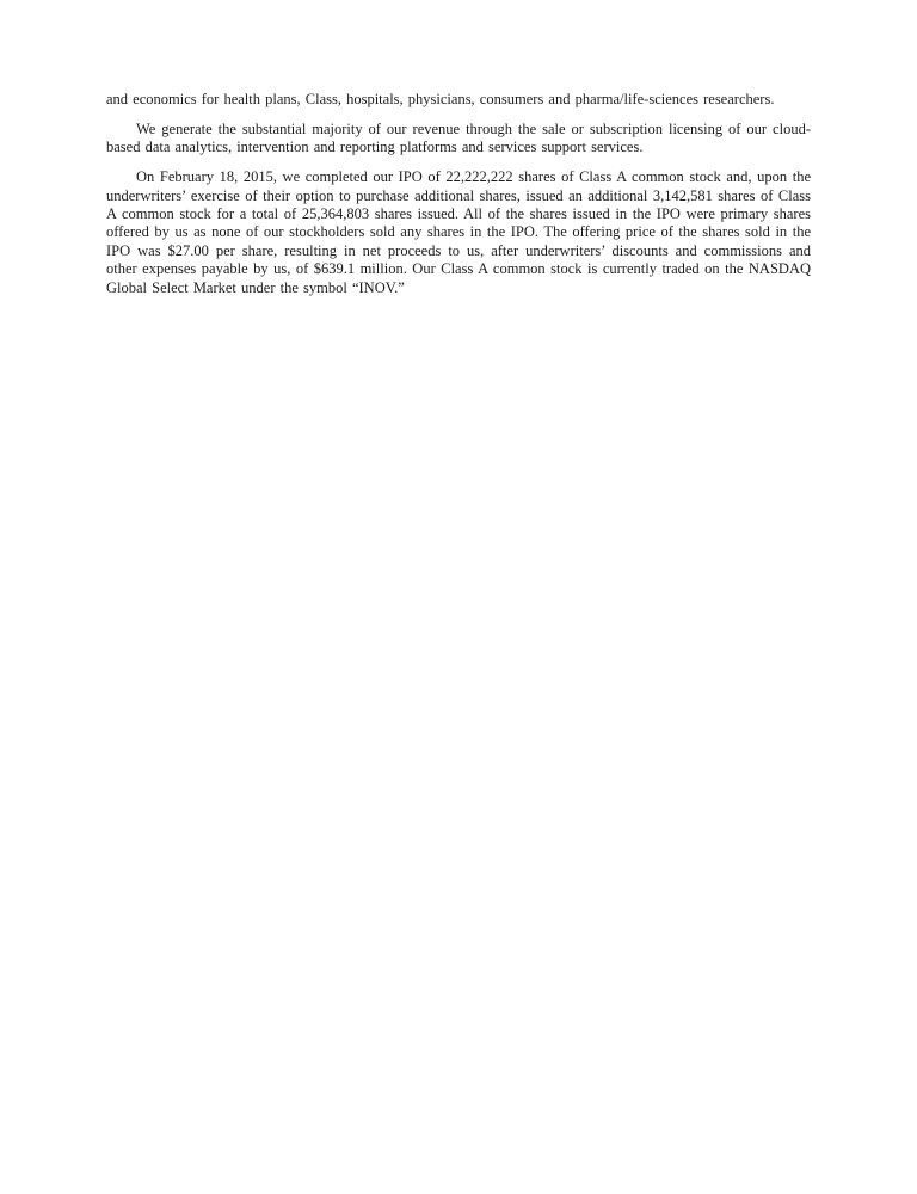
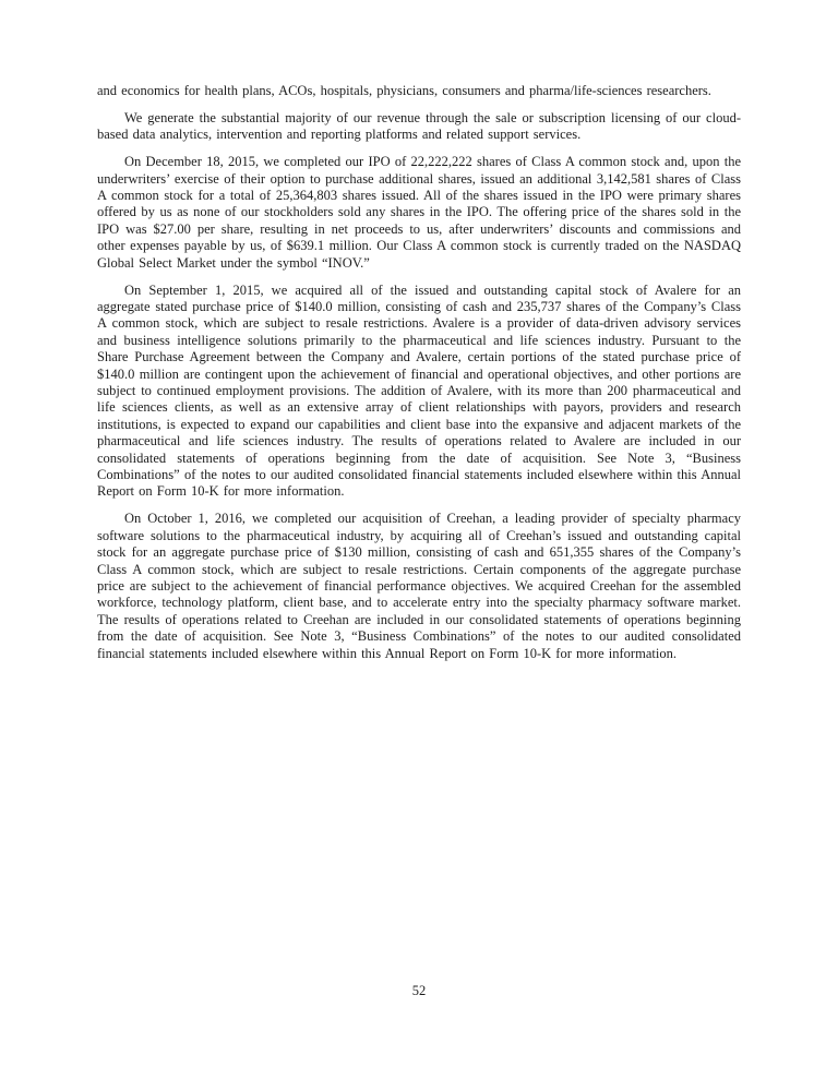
- and economics for health plans, Class, hospitals, physicians, consumers and pharma/life-sciences researchers.
+ and economics for health plans, ACOs, hospitals, physicians, consumers and pharma/life-sciences researchers.
- We generate the substantial majority of our revenue through the sale or subscription licensing of our cloud-based data analytics, intervention and reporting platforms and services support services.
+ We generate the substantial majority of our revenue through the sale or subscription licensing of our cloud-based data analytics, intervention and reporting platforms and related support services.
- On February 18, 2015, we completed our IPO of 22,222,222 shares of Class A common stock and, upon the underwriters’ exercise of their option to purchase additional shares, issued an additional 3,142,581 shares of Class A common stock for a total of 25,364,803 shares issued. All of the shares issued in the IPO were primary shares offered by us as none of our stockholders sold any shares in the IPO. The offering price of the shares sold in the IPO was $27.00 per share, resulting in net proceeds to us, after underwriters’ discounts and commissions and other expenses payable by us, of $639.1 million. Our Class A common stock is currently traded on the NASDAQ Global Select Market under the symbol “INOV.”
+ On December 18, 2015, we completed our IPO of 22,222,222 shares of Class A common stock and, upon the underwriters’ exercise of their option to purchase additional shares, issued an additional 3,142,581 shares of Class A common stock for a total of 25,364,803 shares issued. All of the shares issued in the IPO were primary shares offered by us as none of our stockholders sold any shares in the IPO. The offering price of the shares sold in the IPO was $27.00 per share, resulting in net proceeds to us, after underwriters’ discounts and commissions and other expenses payable by us, of $639.1 million. Our Class A common stock is currently traded on the NASDAQ Global Select Market under the symbol “INOV.”
+ On September 1, 2015, we acquired all of the issued and outstanding capital stock of Avalere for an aggregate stated purchase price of $140.0 million, consisting of cash and 235,737 shares of the Company’s Class A common stock, which are subject to resale restrictions. Avalere is a provider of data-driven advisory services and business intelligence solutions primarily to the pharmaceutical and life sciences industry. Pursuant to the Share Purchase Agreement between the Company and Avalere, certain portions of the stated purchase price of $140.0 million are contingent upon the achievement of financial and operational objectives, and other portions are subject to continued employment provisions. The addition of Avalere, with its more than 200 pharmaceutical and life sciences clients, as well as an extensive array of client relationships with payors, providers and research institutions, is expected to expand our capabilities and client base into the expansive and adjacent markets of the pharmaceutical and life sciences industry. The results of operations related to Avalere are included in our consolidated statements of operations beginning from the date of acquisition. See Note 3, “Business Combinations” of the notes to our audited consolidated financial statements included elsewhere within this Annual Report on Form 10-K for more information.
+ On October 1, 2016, we completed our acquisition of Creehan, a leading provider of specialty pharmacy software solutions to the pharmaceutical industry, by acquiring all of Creehan’s issued and outstanding capital stock for an aggregate purchase price of $130 million, consisting of cash and 651,355 shares of the Company’s Class A common stock, which are subject to resale restrictions. Certain components of the aggregate purchase price are subject to the achievement of financial performance objectives. We acquired Creehan for the assembled workforce, technology platform, client base, and to accelerate entry into the specialty pharmacy software market. The results of operations related to Creehan are included in our consolidated statements of operations beginning from the date of acquisition. See Note 3, “Business Combinations” of the notes to our audited consolidated financial statements included elsewhere within this Annual Report on Form 10-K for more information.
+ 52
